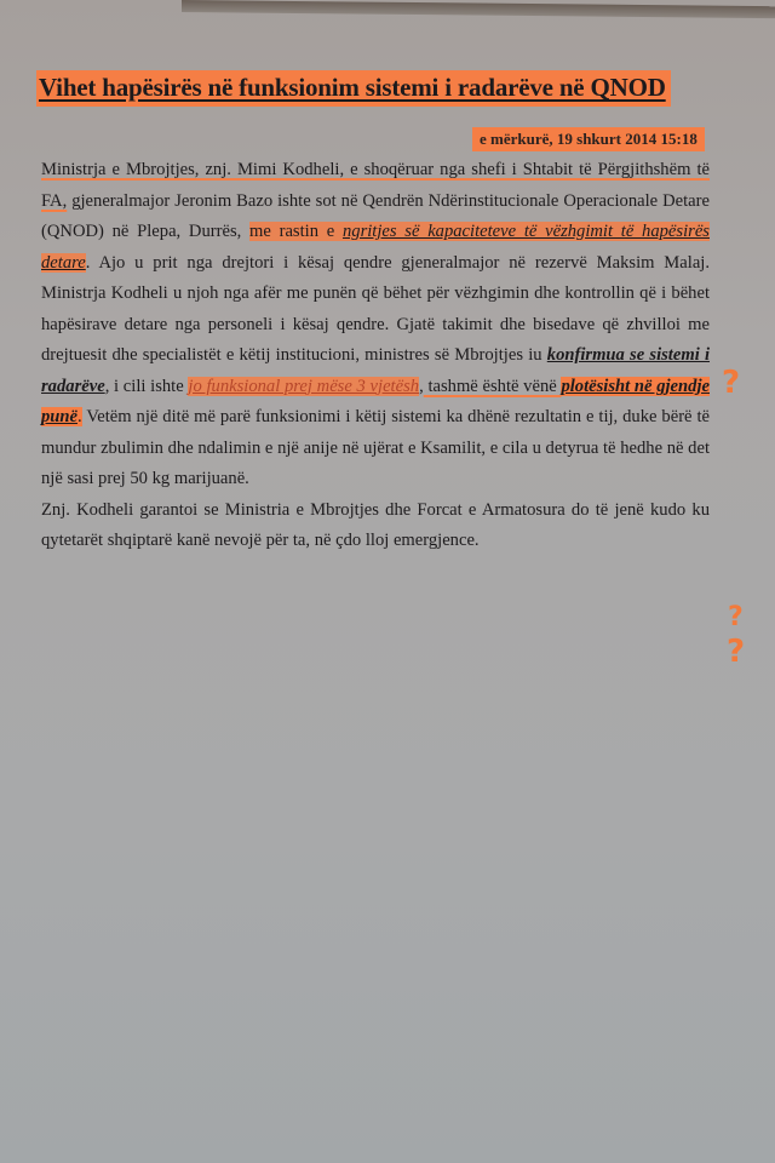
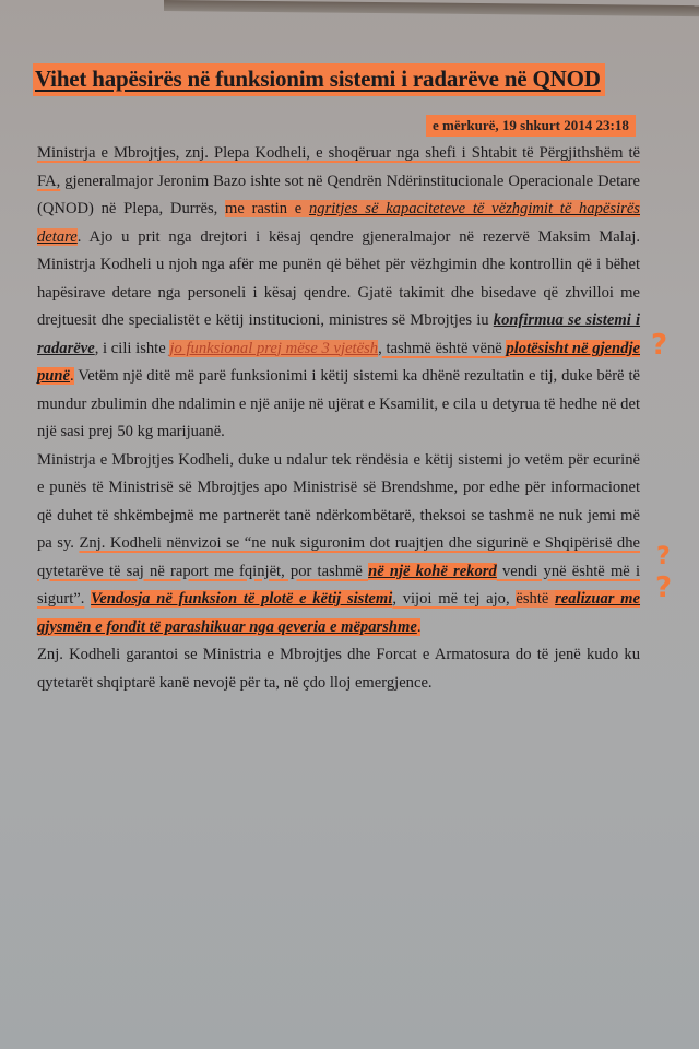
  Vihet hapësirës në funksionim sistemi i radarëve në QNOD
- e mërkurë, 19 shkurt 2014 15:18
+ e mërkurë, 19 shkurt 2014 23:18
- Ministrja e Mbrojtjes, znj. Mimi Kodheli, e shoqëruar nga shefi i Shtabit të Përgjithshëm të FA, gjeneralmajor Jeronim Bazo ishte sot në Qendrën Ndërinstitucionale Operacionale Detare (QNOD) në Plepa, Durrës, me rastin e ngritjes së kapaciteteve të vëzhgimit të hapësirës detare. Ajo u prit nga drejtori i kësaj qendre gjeneralmajor në rezervë Maksim Malaj. Ministrja Kodheli u njoh nga afër me punën që bëhet për vëzhgimin dhe kontrollin që i bëhet hapësirave detare nga personeli i kësaj qendre. Gjatë takimit dhe bisedave që zhvilloi me drejtuesit dhe specialistët e këtij institucioni, ministres së Mbrojtjes iu konfirmua se sistemi i radarëve, i cili ishte jo funksional prej mëse 3 vjetësh, tashmë është vënë plotësisht në gjendje punë. Vetëm një ditë më parë funksionimi i këtij sistemi ka dhënë rezultatin e tij, duke bërë të mundur zbulimin dhe ndalimin e një anije në ujërat e Ksamilit, e cila u detyrua të hedhe në det një sasi prej 50 kg marijuanë.
+ Ministrja e Mbrojtjes, znj. Plepa Kodheli, e shoqëruar nga shefi i Shtabit të Përgjithshëm të FA, gjeneralmajor Jeronim Bazo ishte sot në Qendrën Ndërinstitucionale Operacionale Detare (QNOD) në Plepa, Durrës, me rastin e ngritjes së kapaciteteve të vëzhgimit të hapësirës detare. Ajo u prit nga drejtori i kësaj qendre gjeneralmajor në rezervë Maksim Malaj. Ministrja Kodheli u njoh nga afër me punën që bëhet për vëzhgimin dhe kontrollin që i bëhet hapësirave detare nga personeli i kësaj qendre. Gjatë takimit dhe bisedave që zhvilloi me drejtuesit dhe specialistët e këtij institucioni, ministres së Mbrojtjes iu konfirmua se sistemi i radarëve, i cili ishte jo funksional prej mëse 3 vjetësh, tashmë është vënë plotësisht në gjendje punë. Vetëm një ditë më parë funksionimi i këtij sistemi ka dhënë rezultatin e tij, duke bërë të mundur zbulimin dhe ndalimin e një anije në ujërat e Ksamilit, e cila u detyrua të hedhe në det një sasi prej 50 kg marijuanë.
+ Ministrja e Mbrojtjes Kodheli, duke u ndalur tek rëndësia e këtij sistemi jo vetëm për ecurinë e punës të Ministrisë së Mbrojtjes apo Ministrisë së Brendshme, por edhe për informacionet që duhet të shkëmbejmë me partnerët tanë ndërkombëtarë, theksoi se tashmë ne nuk jemi më pa sy. Znj. Kodheli nënvizoi se “ne nuk siguronim dot ruajtjen dhe sigurinë e Shqipërisë dhe qytetarëve të saj në raport me fqinjët, por tashmë në një kohë rekord vendi ynë është më i sigurt”. Vendosja në funksion të plotë e këtij sistemi, vijoi më tej ajo, është realizuar me gjysmën e fondit të parashikuar nga qeveria e mëparshme.
  Znj. Kodheli garantoi se Ministria e Mbrojtjes dhe Forcat e Armatosura do të jenë kudo ku qytetarët shqiptarë kanë nevojë për ta, në çdo lloj emergjence.
  ?
  ?
  ?
